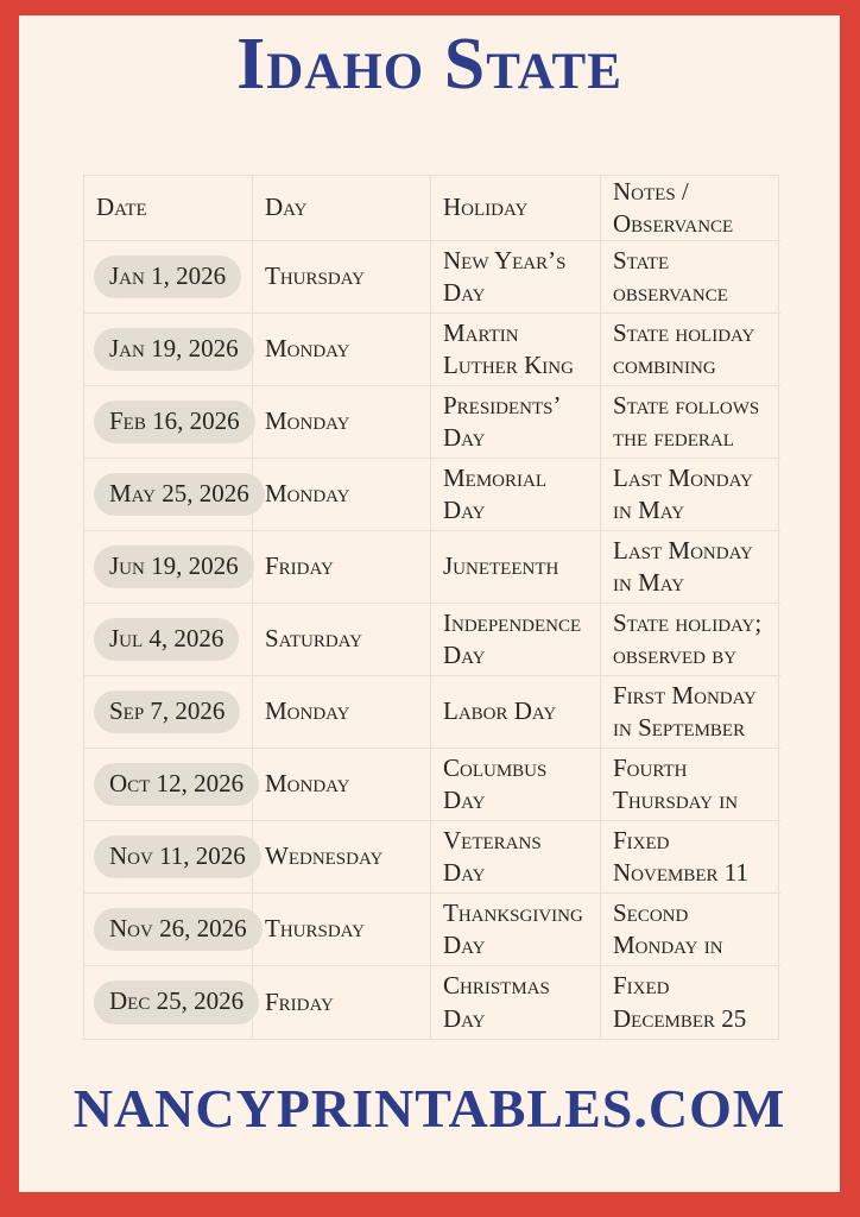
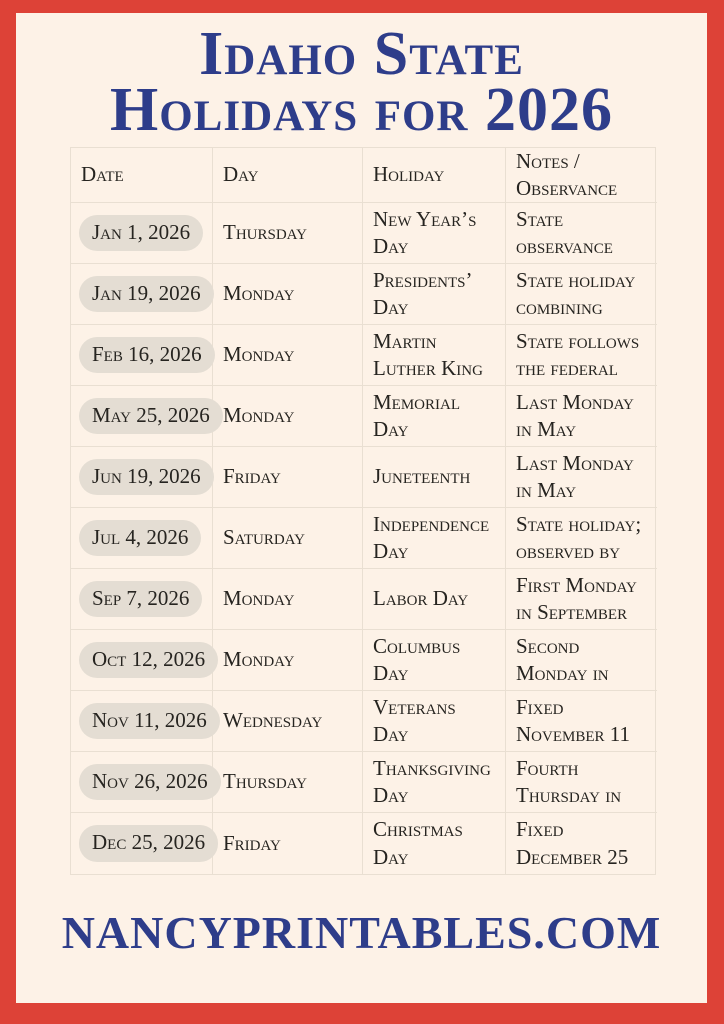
  Idaho State
+ Holidays for 2026
  Date
  Day
  Holiday
  Notes / Observance
  Jan 1, 2026
  Thursday
  New Year’s Day
  State observance
  Jan 19, 2026
  Monday
- Martin Luther King
+ Presidents’ Day
  State holiday combining
  Feb 16, 2026
  Monday
- Presidents’ Day
+ Martin Luther King
  State follows the federal
  May 25, 2026
  Monday
  Memorial Day
  Last Monday in May
  Jun 19, 2026
  Friday
  Juneteenth
  Last Monday in May
  Jul 4, 2026
  Saturday
  Independence Day
  State holiday; observed by
  Sep 7, 2026
  Monday
  Labor Day
  First Monday in September
  Oct 12, 2026
  Monday
  Columbus Day
- Fourth Thursday in
+ Second Monday in
  Nov 11, 2026
  Wednesday
  Veterans Day
  Fixed November 11
  Nov 26, 2026
  Thursday
  Thanksgiving Day
- Second Monday in
+ Fourth Thursday in
  Dec 25, 2026
  Friday
  Christmas Day
  Fixed December 25
  NANCYPRINTABLES.COM
